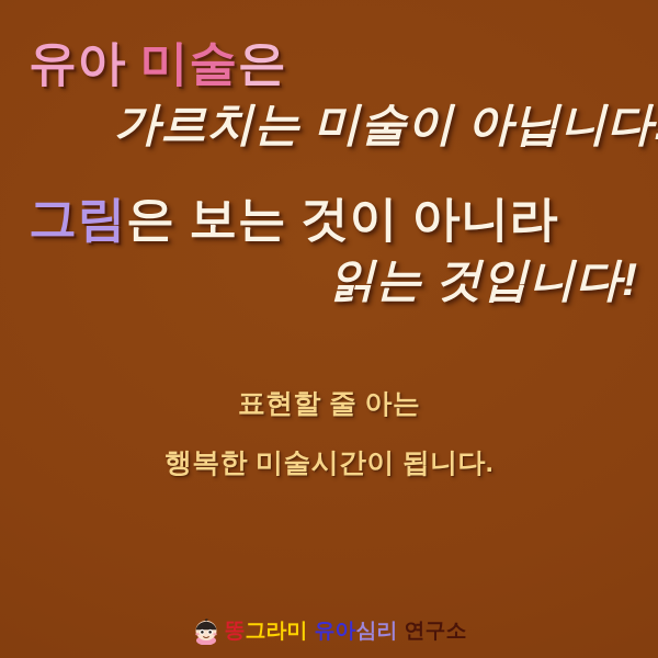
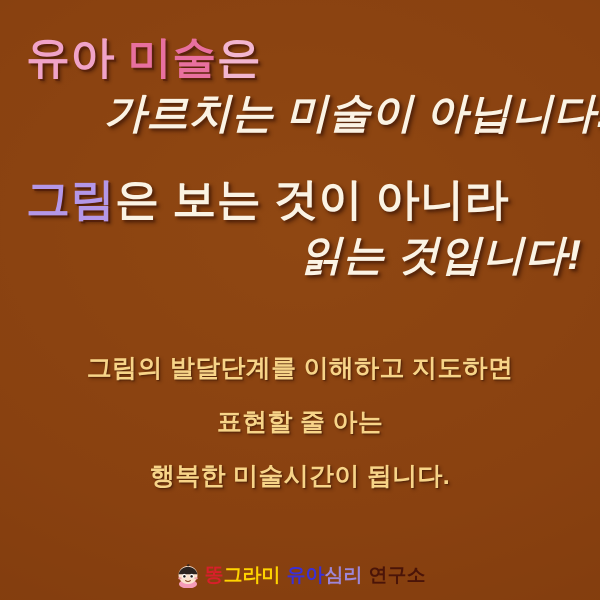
  유아 미술은
  가르치는 미술이 아닙니다
  그림은 보는 것이 아니라
  읽는 것입니다!
+ 그림의 발달단계를 이해하고 지도하면
  표현할 줄 아는
  행복한 미술시간이 됩니다.
  똥그라미 유아심리 연구소
